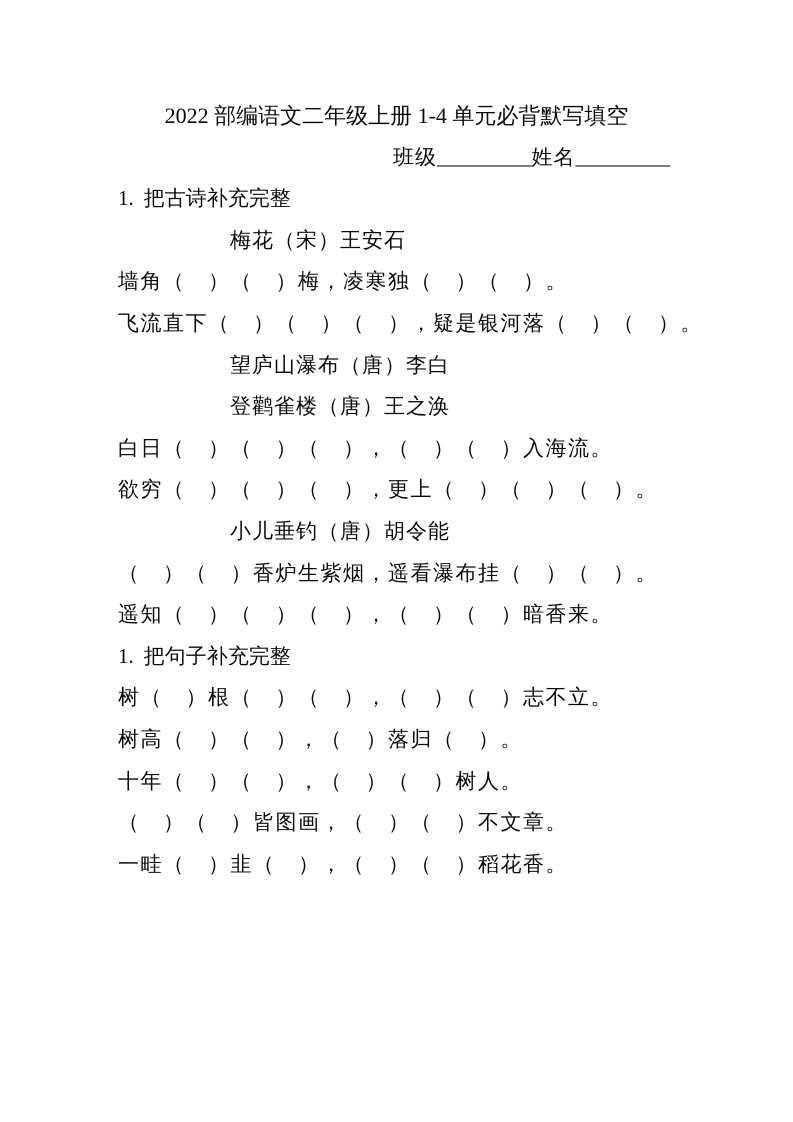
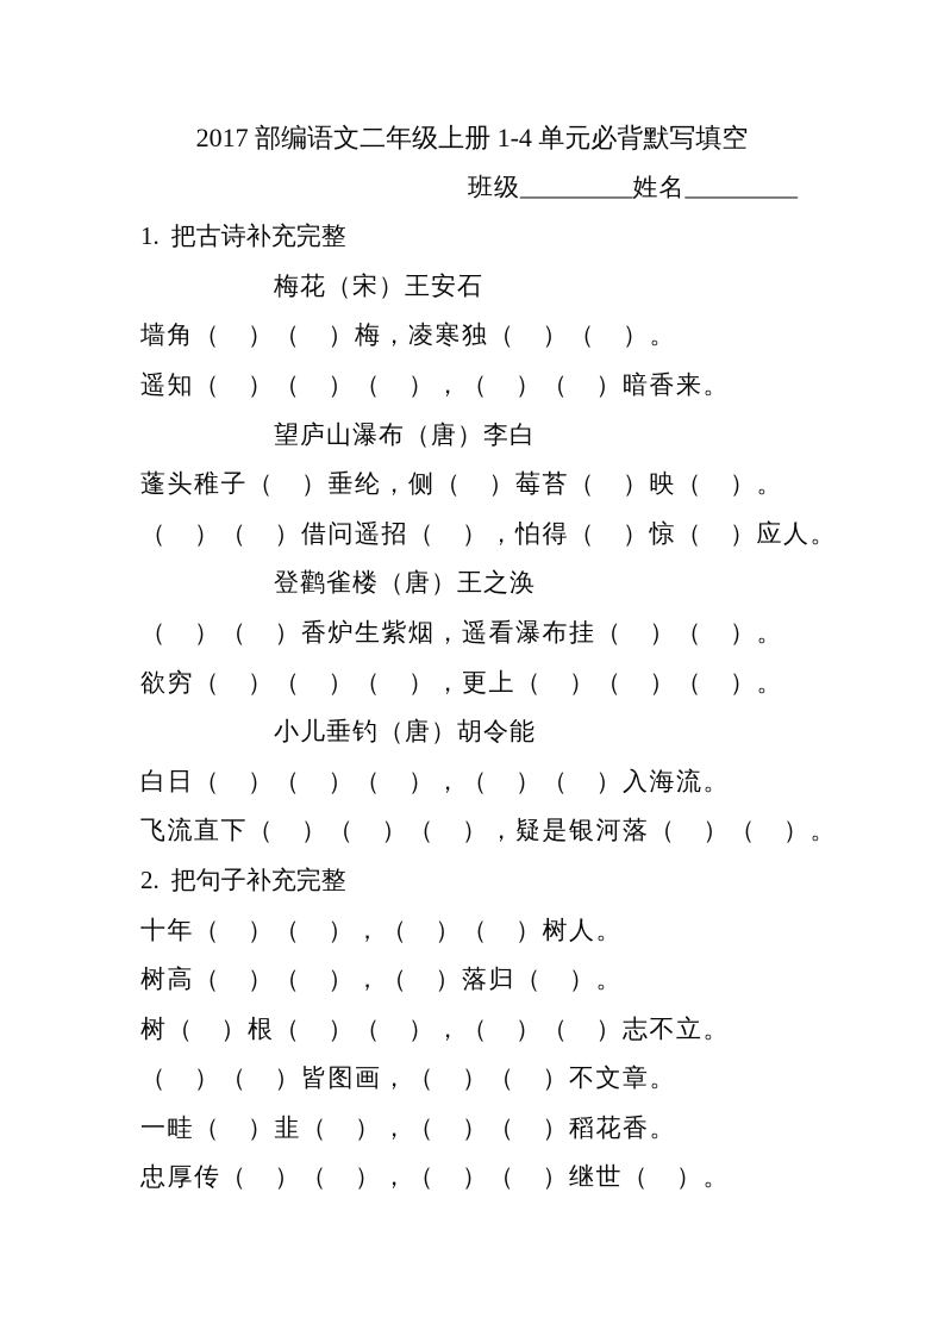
- 2022 部编语文二年级上册 1-4 单元必背默写填空
+ 2017 部编语文二年级上册 1-4 单元必背默写填空
  班级_________姓名_________
  1. 把古诗补充完整
  梅花（宋）王安石
  墙角（ ）（ ）梅，凌寒独（ ）（ ）。
- 飞流直下（ ）（ ）（ ），疑是银河落（ ）（ ）。
+ 遥知（ ）（ ）（ ），（ ）（ ）暗香来。
  望庐山瀑布（唐）李白
+ 蓬头稚子（ ）垂纶，侧（ ）莓苔（ ）映（ ）。
+ （ ）（ ）借问遥招（ ），怕得（ ）惊（ ）应人。
  登鹳雀楼（唐）王之涣
- 白日（ ）（ ）（ ），（ ）（ ）入海流。
+ （ ）（ ）香炉生紫烟，遥看瀑布挂（ ）（ ）。
  欲穷（ ）（ ）（ ），更上（ ）（ ）（ ）。
  小儿垂钓（唐）胡令能
- （ ）（ ）香炉生紫烟，遥看瀑布挂（ ）（ ）。
+ 白日（ ）（ ）（ ），（ ）（ ）入海流。
- 遥知（ ）（ ）（ ），（ ）（ ）暗香来。
+ 飞流直下（ ）（ ）（ ），疑是银河落（ ）（ ）。
- 1. 把句子补充完整
+ 2. 把句子补充完整
- 树（ ）根（ ）（ ），（ ）（ ）志不立。
+ 十年（ ）（ ），（ ）（ ）树人。
  树高（ ）（ ），（ ）落归（ ）。
- 十年（ ）（ ），（ ）（ ）树人。
+ 树（ ）根（ ）（ ），（ ）（ ）志不立。
  （ ）（ ）皆图画，（ ）（ ）不文章。
  一畦（ ）韭（ ），（ ）（ ）稻花香。
+ 忠厚传（ ）（ ），（ ）（ ）继世（ ）。
